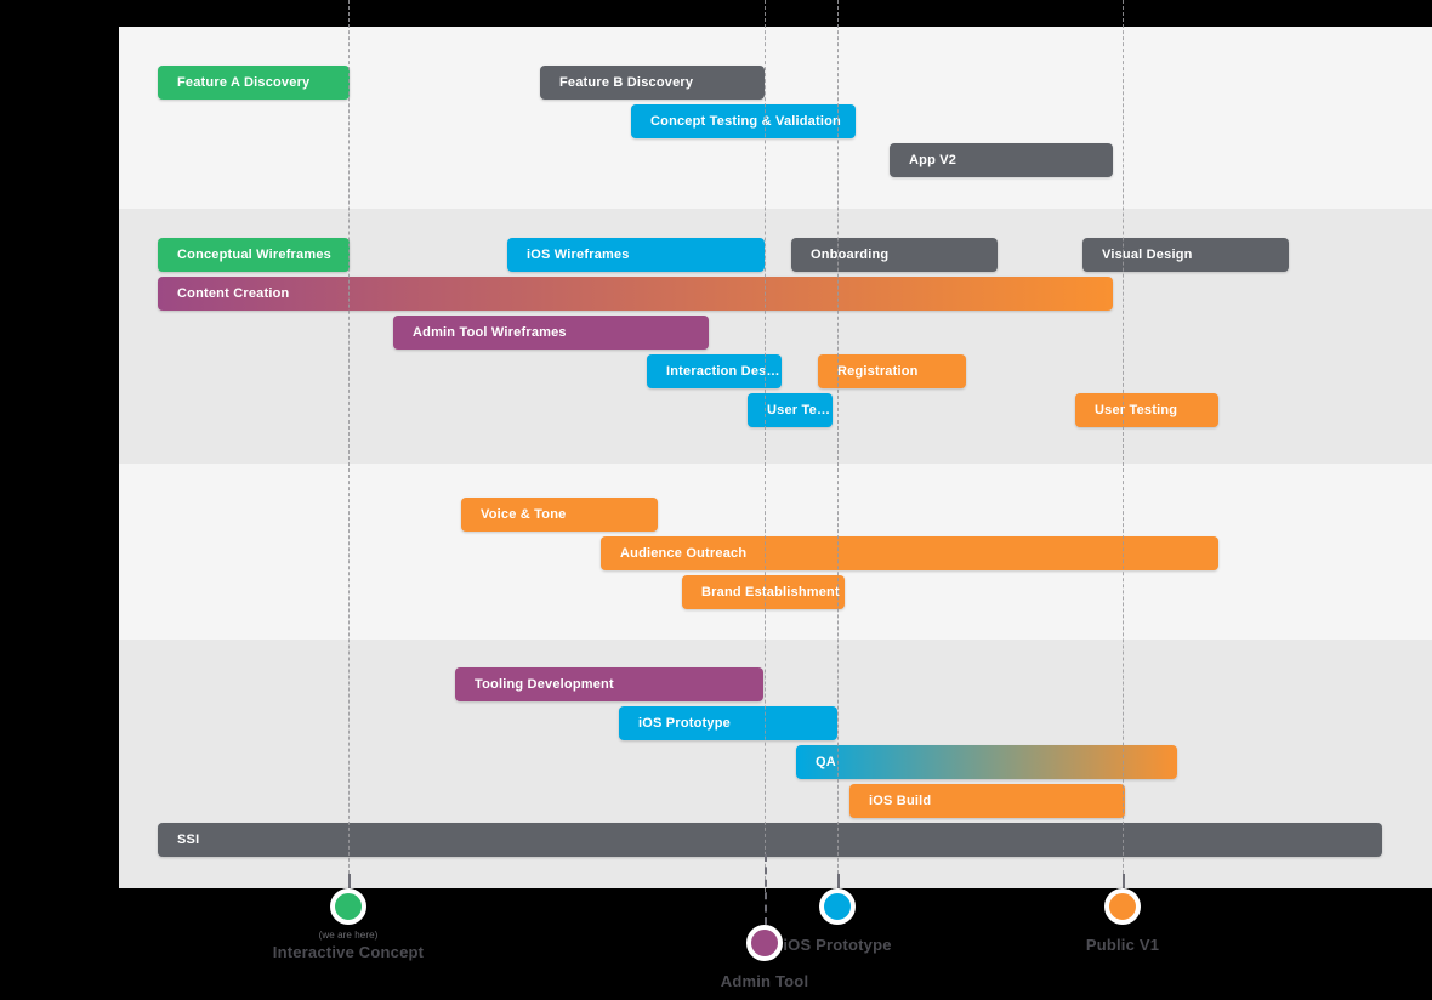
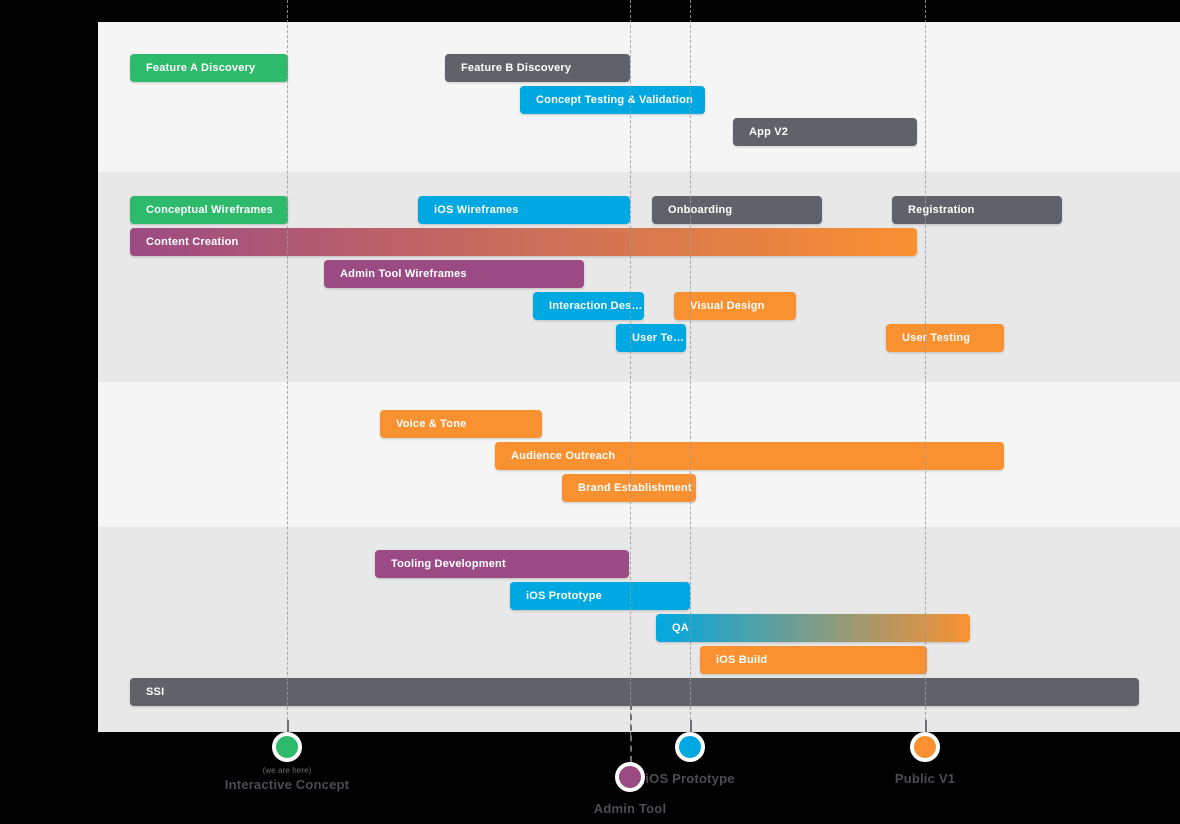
  Feature A Discovery
  Feature B Discovery
  Concept Testing & Validation
  App V2
  Conceptual Wireframes
  iOS Wireframes
  Onboarding
- Visual Design
+ Registration
  Content Creation
  Admin Tool Wireframes
  Interaction Desig
- Registration
+ Visual Design
  User Testi
  User Testing
  Voice & Tone
  Audience Outreach
  Brand Establishment
  Tooling Development
  iOS Prototype
  QA
  iOS Build
  SSI
  (we are here)
  Interactive Concept
  Admin Tool
  iOS Prototype
  Public V1
